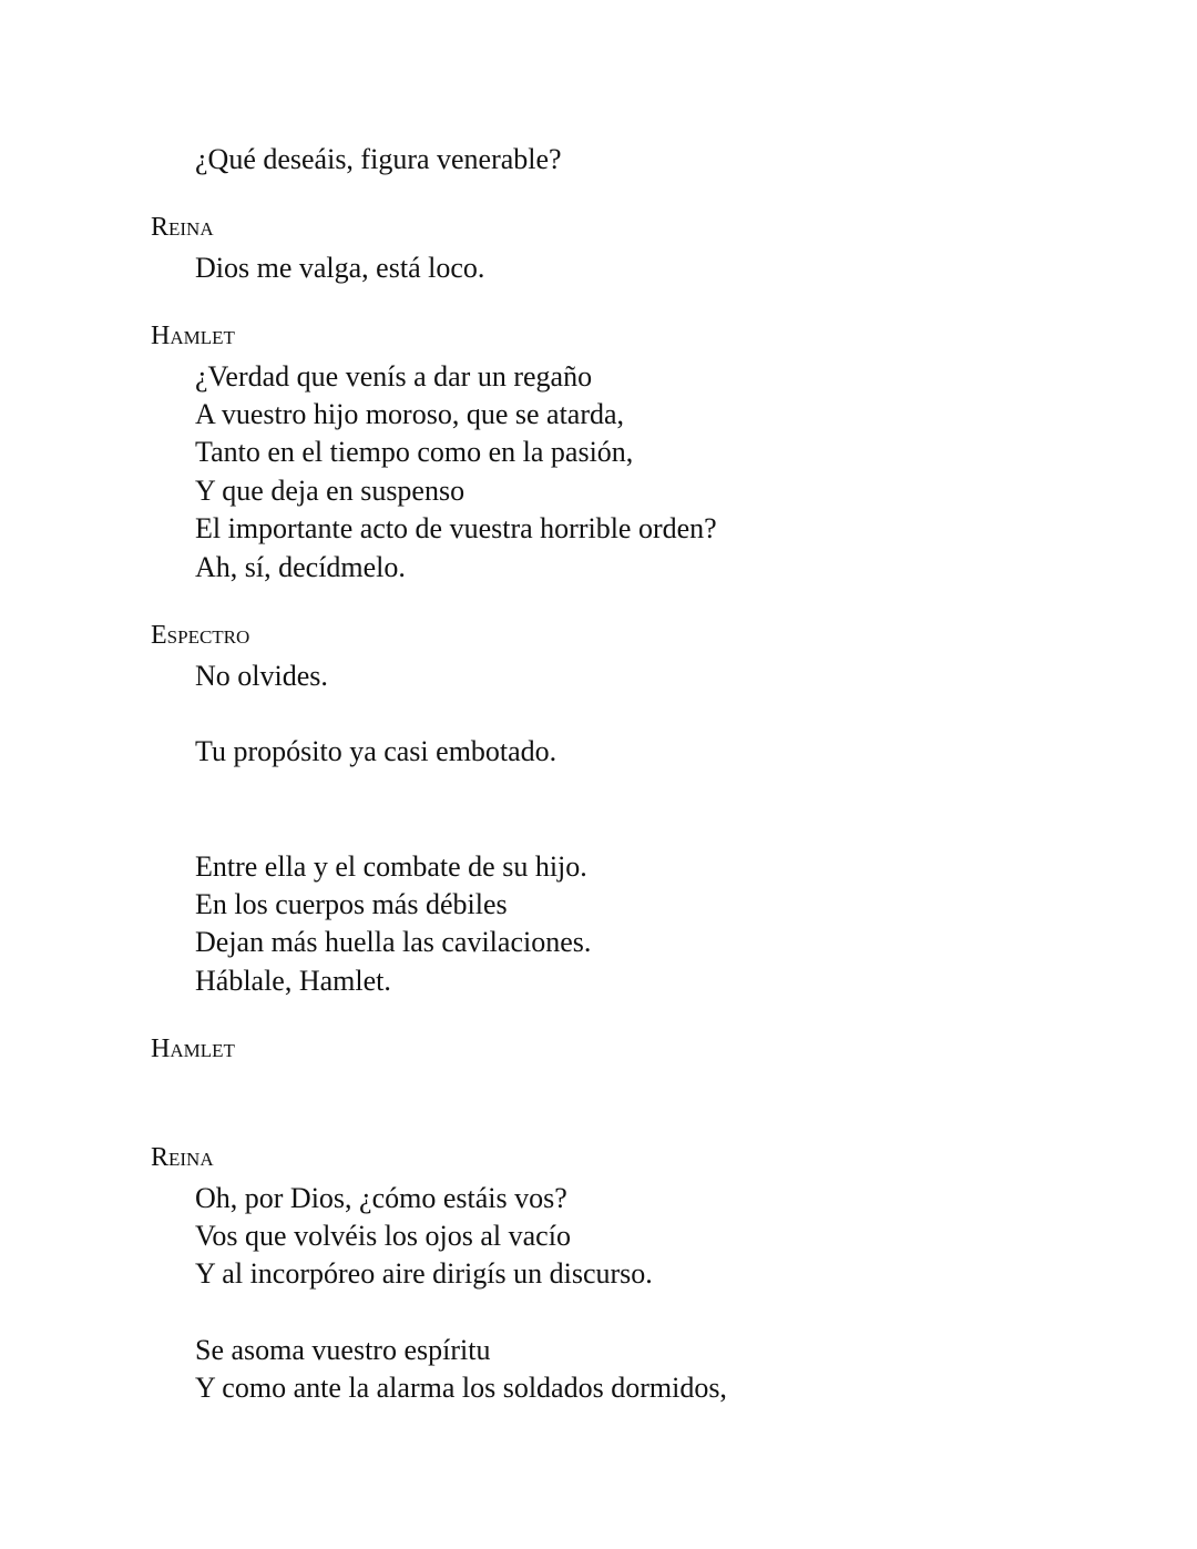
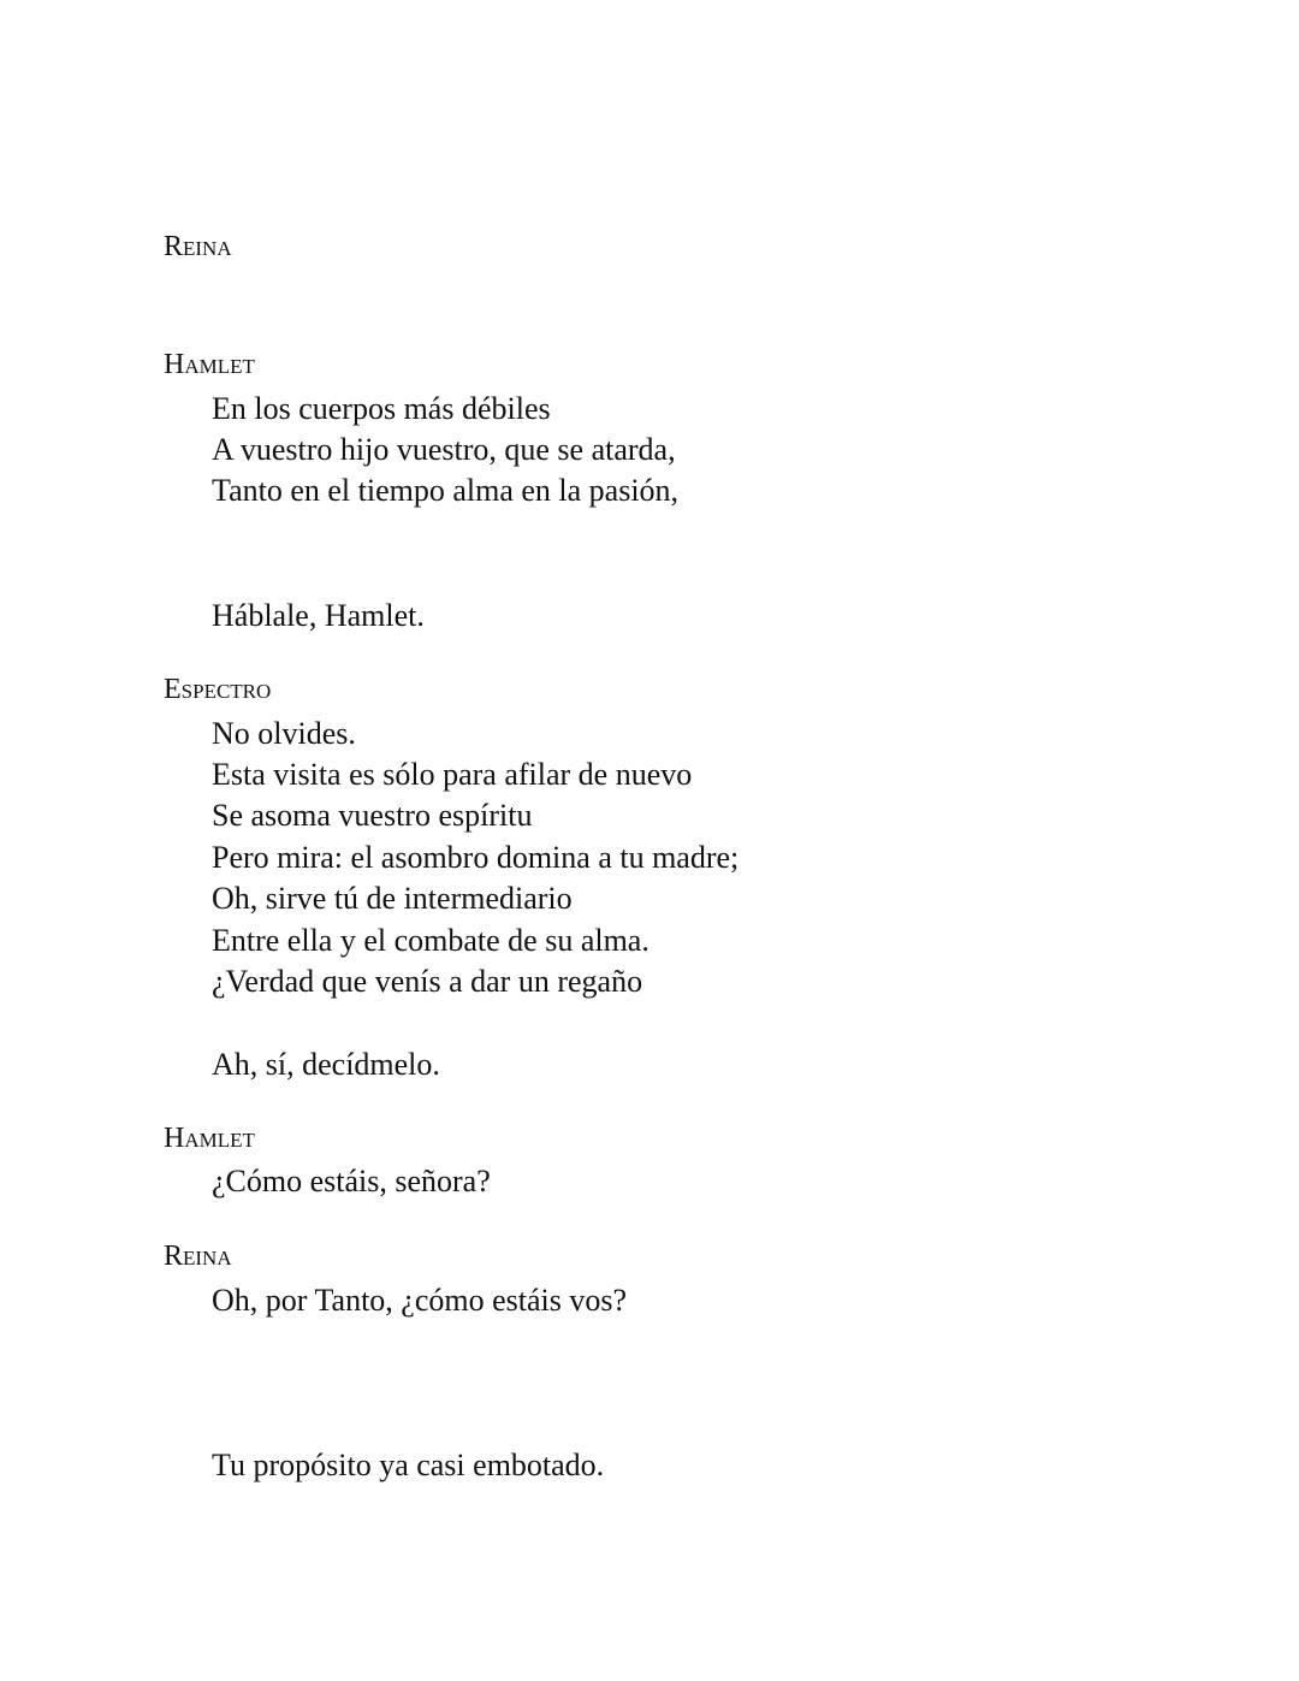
- ¿Qué deseáis, figura venerable?
  Reina
- Dios me valga, está loco.
  Hamlet
- ¿Verdad que venís a dar un regaño
+ En los cuerpos más débiles
- A vuestro hijo moroso, que se atarda,
+ A vuestro hijo vuestro, que se atarda,
- Tanto en el tiempo como en la pasión,
+ Tanto en el tiempo alma en la pasión,
- Y que deja en suspenso
- El importante acto de vuestra horrible orden?
- Ah, sí, decídmelo.
+ Háblale, Hamlet.
  Espectro
  No olvides.
+ Esta visita es sólo para afilar de nuevo
- Tu propósito ya casi embotado.
+ Se asoma vuestro espíritu
+ Pero mira: el asombro domina a tu madre;
+ Oh, sirve tú de intermediario
- Entre ella y el combate de su hijo.
+ Entre ella y el combate de su alma.
- En los cuerpos más débiles
+ ¿Verdad que venís a dar un regaño
- Dejan más huella las cavilaciones.
- Háblale, Hamlet.
+ Ah, sí, decídmelo.
  Hamlet
+ ¿Cómo estáis, señora?
  Reina
- Oh, por Dios, ¿cómo estáis vos?
+ Oh, por Tanto, ¿cómo estáis vos?
- Vos que volvéis los ojos al vacío
- Y al incorpóreo aire dirigís un discurso.
- Se asoma vuestro espíritu
+ Tu propósito ya casi embotado.
- Y como ante la alarma los soldados dormidos,
